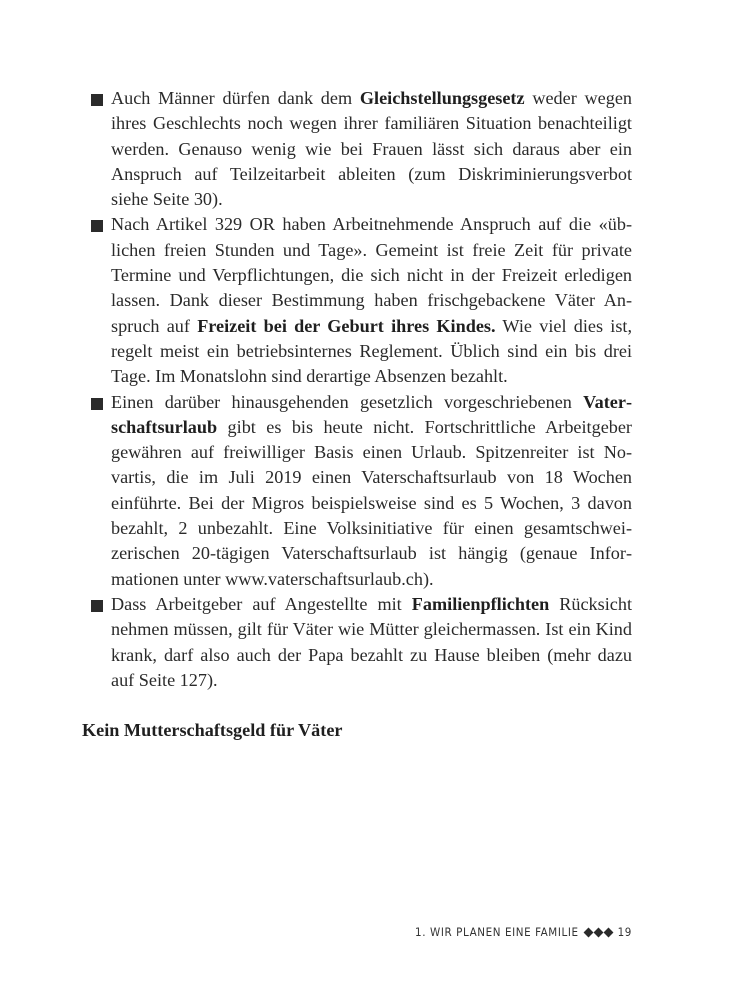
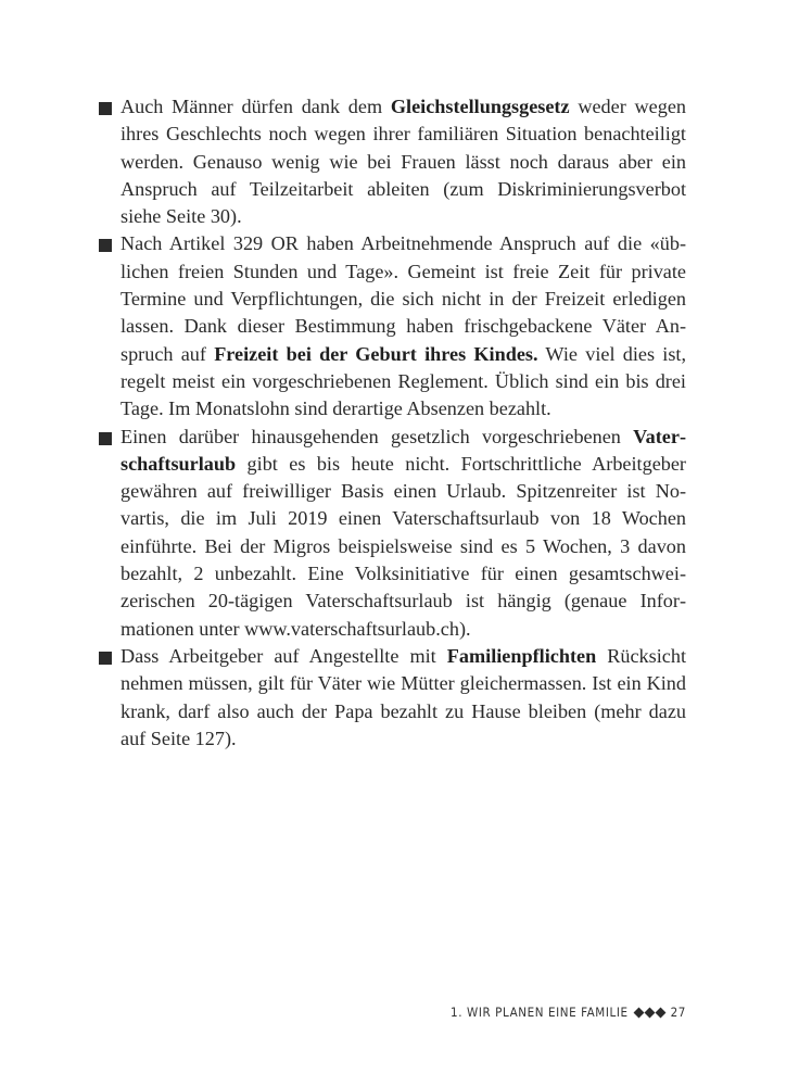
- Auch Männer dürfen dank dem Gleichstellungsgesetz weder we­gen ihres Geschlechts noch wegen ihrer familiären Situation be­nachteiligt werden. Genauso wenig wie bei Frauen lässt sich daraus aber ein Anspruch auf Teilzeitarbeit ableiten (zum Diskriminie­rungsverbot siehe Seite 30).
+ Auch Männer dürfen dank dem Gleichstellungsgesetz weder we­gen ihres Geschlechts noch wegen ihrer familiären Situation be­nachteiligt werden. Genauso wenig wie bei Frauen lässt noch daraus aber ein Anspruch auf Teilzeitarbeit ableiten (zum Diskriminie­rungsverbot siehe Seite 30).
- Nach Artikel 329 OR haben Arbeitnehmende Anspruch auf die «üb­ichen freien Stunden und Tage». Gemeint ist freie Zeit für private Termine und Verpflichtungen, die sich nicht in der Freizeit erledigen lassen. Dank dieser Bestimmung haben frischgebackene Väter An­pruch auf Freizeit bei der Geburt ihres Kindes. Wie viel dies ist, regelt meist ein betriebsinternes Reglement. Üblich sind ein bis drei Tage. Im Monatslohn sind derartige Absenzen bezahlt.
+ Nach Artikel 329 OR haben Arbeitnehmende Anspruch auf die «üb­ichen freien Stunden und Tage». Gemeint ist freie Zeit für private Termine und Verpflichtungen, die sich nicht in der Freizeit erledigen lassen. Dank dieser Bestimmung haben frischgebackene Väter An­pruch auf Freizeit bei der Geburt ihres Kindes. Wie viel dies ist, regelt meist ein vorgeschriebenen Reglement. Üblich sind ein bis drei Tage. Im Monatslohn sind derartige Absenzen bezahlt.
  Einen darüber hinausgehenden gesetzlich vorgeschriebenen Vater­chaftsurlaub gibt es bis heute nicht. Fortschrittliche Arbeitgeber gewähren auf freiwilliger Basis einen Urlaub. Spitzenreiter ist No­artis, die im Juli 2019 einen Vaterschaftsurlaub von 18 Wochen einführte. Bei der Migros beispielsweise sind es 5 Wochen, 3 davon bezahlt, 2 unbezahlt. Eine Volksinitiative für einen gesamtschwei­erischen 20-tägigen Vaterschaftsurlaub ist hängig (genaue Infor­ationen unter www.vaterschaftsurlaub.ch).
  Dass Arbeitgeber auf Angestellte mit Familienpflichten Rücksicht nehmen müssen, gilt für Väter wie Mütter gleichermassen. Ist ein Kind krank, darf also auch der Papa bezahlt zu Hause bleiben (mehr dazu auf Seite 127).
- Kein Mutterschaftsgeld für Väter
  1. WIR PLANEN EINE FAMILIE
- 19
+ 27
